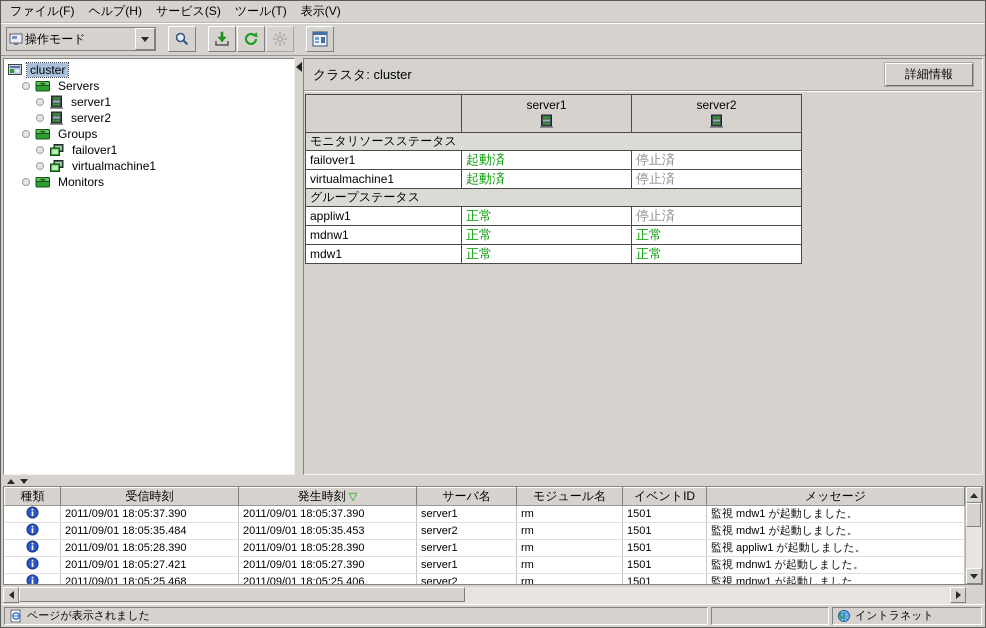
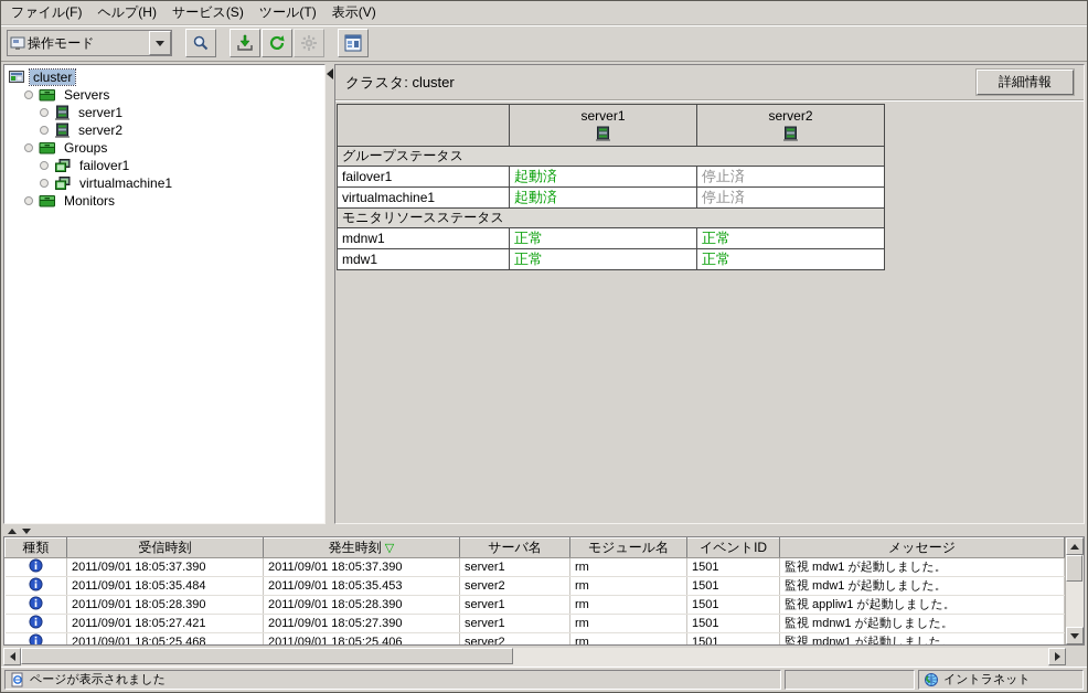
  ファイル(F)
  ヘルプ(H)
  サービス(S)
  ツール(T)
  表示(V)
  操作モード
  cluster
  Servers
  server1
  server2
  Groups
  failover1
  virtualmachine1
  Monitors
  クラスタ: cluster
  詳細情報
  	server1	server2
- モニタリソースステータス
+ グループステータス
  failover1	起動済	停止済
  virtualmachine1	起動済	停止済
- グループステータス
+ モニタリソースステータス
- appliw1	正常	停止済
  mdnw1	正常	正常
  mdw1	正常	正常
  種類	受信時刻	発生時刻 ▽	サーバ名	モジュール名	イベントID	メッセージ
  	2011/09/01 18:05:37.390	2011/09/01 18:05:37.390	server1	rm	1501	監視 mdw1 が起動しました。
  	2011/09/01 18:05:35.484	2011/09/01 18:05:35.453	server2	rm	1501	監視 mdw1 が起動しました。
  	2011/09/01 18:05:28.390	2011/09/01 18:05:28.390	server1	rm	1501	監視 appliw1 が起動しました。
  	2011/09/01 18:05:27.421	2011/09/01 18:05:27.390	server1	rm	1501	監視 mdnw1 が起動しました。
  	2011/09/01 18:05:25.468	2011/09/01 18:05:25.406	server2	rm	1501	監視 mdnw1 が起動しました。
  ページが表示されました
  イントラネット
